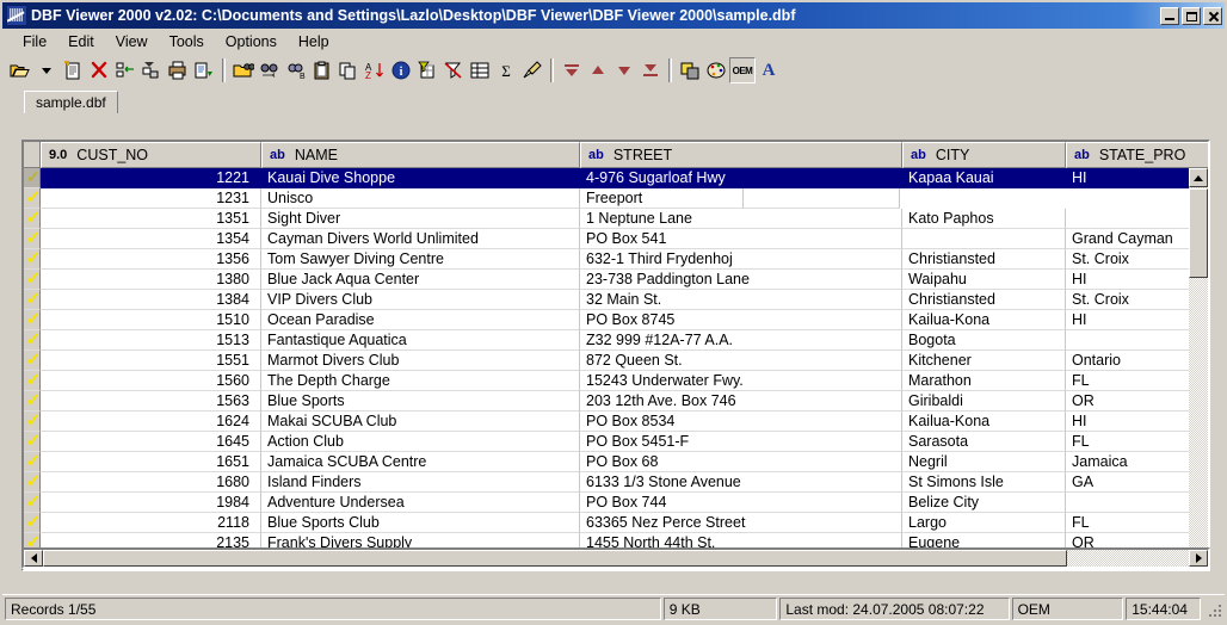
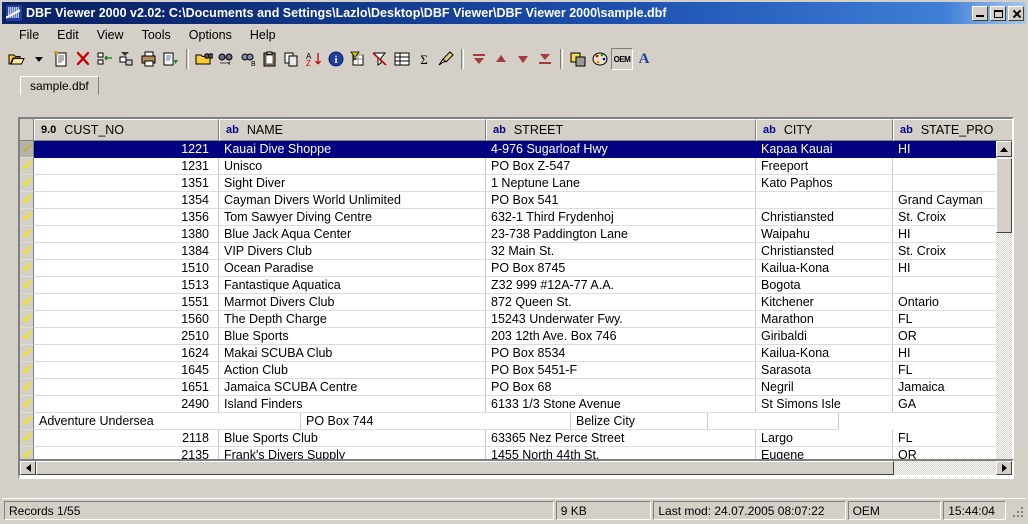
  DBF Viewer 2000 v2.02: C:\Documents and Settings\Lazlo\Desktop\DBF Viewer\DBF Viewer 2000\sample.dbf
  File
  Edit
  View
  Tools
  Options
  Help
  A
  Z
  i
  Σ
  OEM
  A
  sample.dbf
  9.0
  CUST_NO
  ab
  NAME
  ab
  STREET
  ab
  CITY
  ab
  STATE_PRO
  ✓
  1221
  Kauai Dive Shoppe
  4-976 Sugarloaf Hwy
  Kapaa Kauai
  HI
  ✓
  1231
  Unisco
+ PO Box Z-547
  Freeport
  ✓
  1351
  Sight Diver
  1 Neptune Lane
  Kato Paphos
  ✓
  1354
  Cayman Divers World Unlimited
  PO Box 541
  Grand Cayman
  ✓
  1356
  Tom Sawyer Diving Centre
  632-1 Third Frydenhoj
  Christiansted
  St. Croix
  ✓
  1380
  Blue Jack Aqua Center
  23-738 Paddington Lane
  Waipahu
  HI
  ✓
  1384
  VIP Divers Club
  32 Main St.
  Christiansted
  St. Croix
  ✓
  1510
  Ocean Paradise
  PO Box 8745
  Kailua-Kona
  HI
  ✓
  1513
  Fantastique Aquatica
  Z32 999 #12A-77 A.A.
  Bogota
  ✓
  1551
  Marmot Divers Club
  872 Queen St.
  Kitchener
  Ontario
  ✓
  1560
  The Depth Charge
  15243 Underwater Fwy.
  Marathon
  FL
  ✓
- 1563
+ 2510
  Blue Sports
  203 12th Ave. Box 746
  Giribaldi
  OR
  ✓
  1624
  Makai SCUBA Club
  PO Box 8534
  Kailua-Kona
  HI
  ✓
  1645
  Action Club
  PO Box 5451-F
  Sarasota
  FL
  ✓
  1651
  Jamaica SCUBA Centre
  PO Box 68
  Negril
  Jamaica
  ✓
- 1680
+ 2490
  Island Finders
  6133 1/3 Stone Avenue
  St Simons Isle
  GA
  ✓
- 1984
  Adventure Undersea
  PO Box 744
  Belize City
  ✓
  2118
  Blue Sports Club
  63365 Nez Perce Street
  Largo
  FL
  ✓
  2135
  Frank's Divers Supply
  1455 North 44th St.
  Eugene
  OR
  Records 1/55
  9 KB
  Last mod: 24.07.2005 08:07:22
  OEM
  15:44:04
